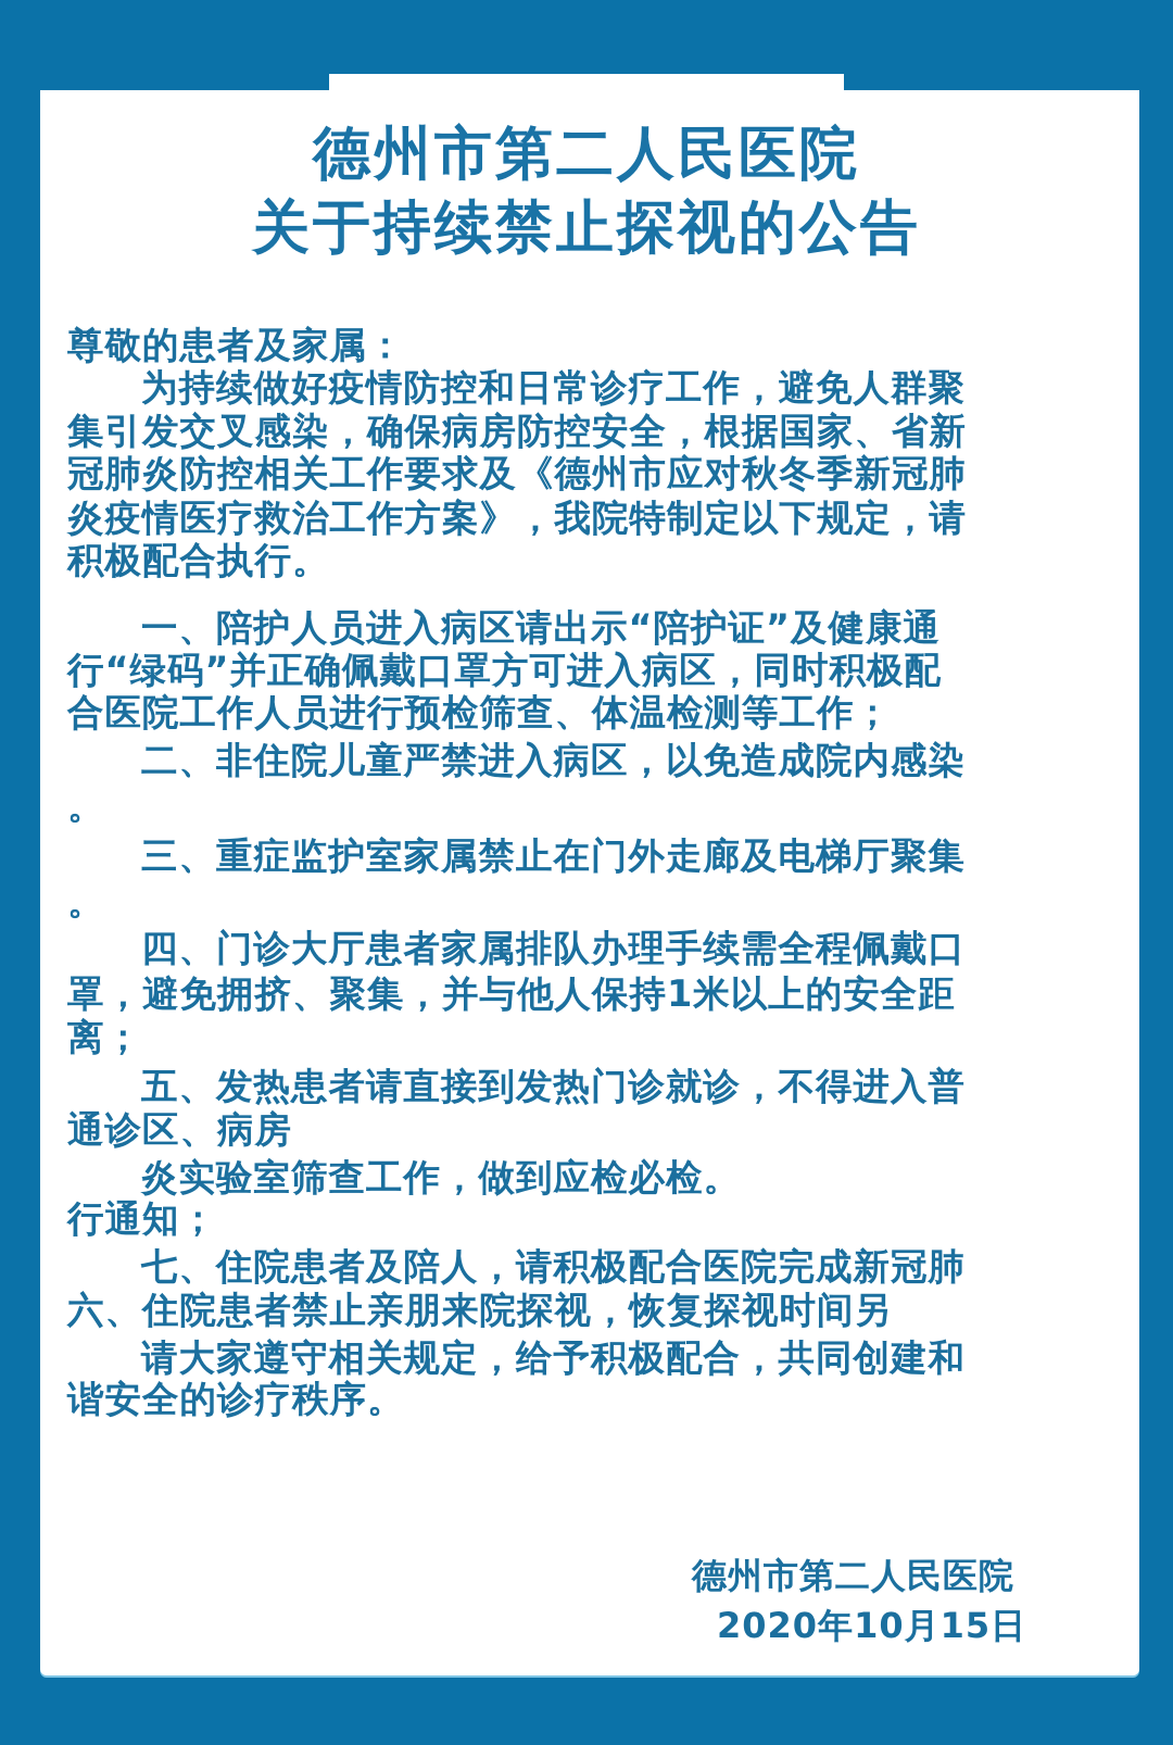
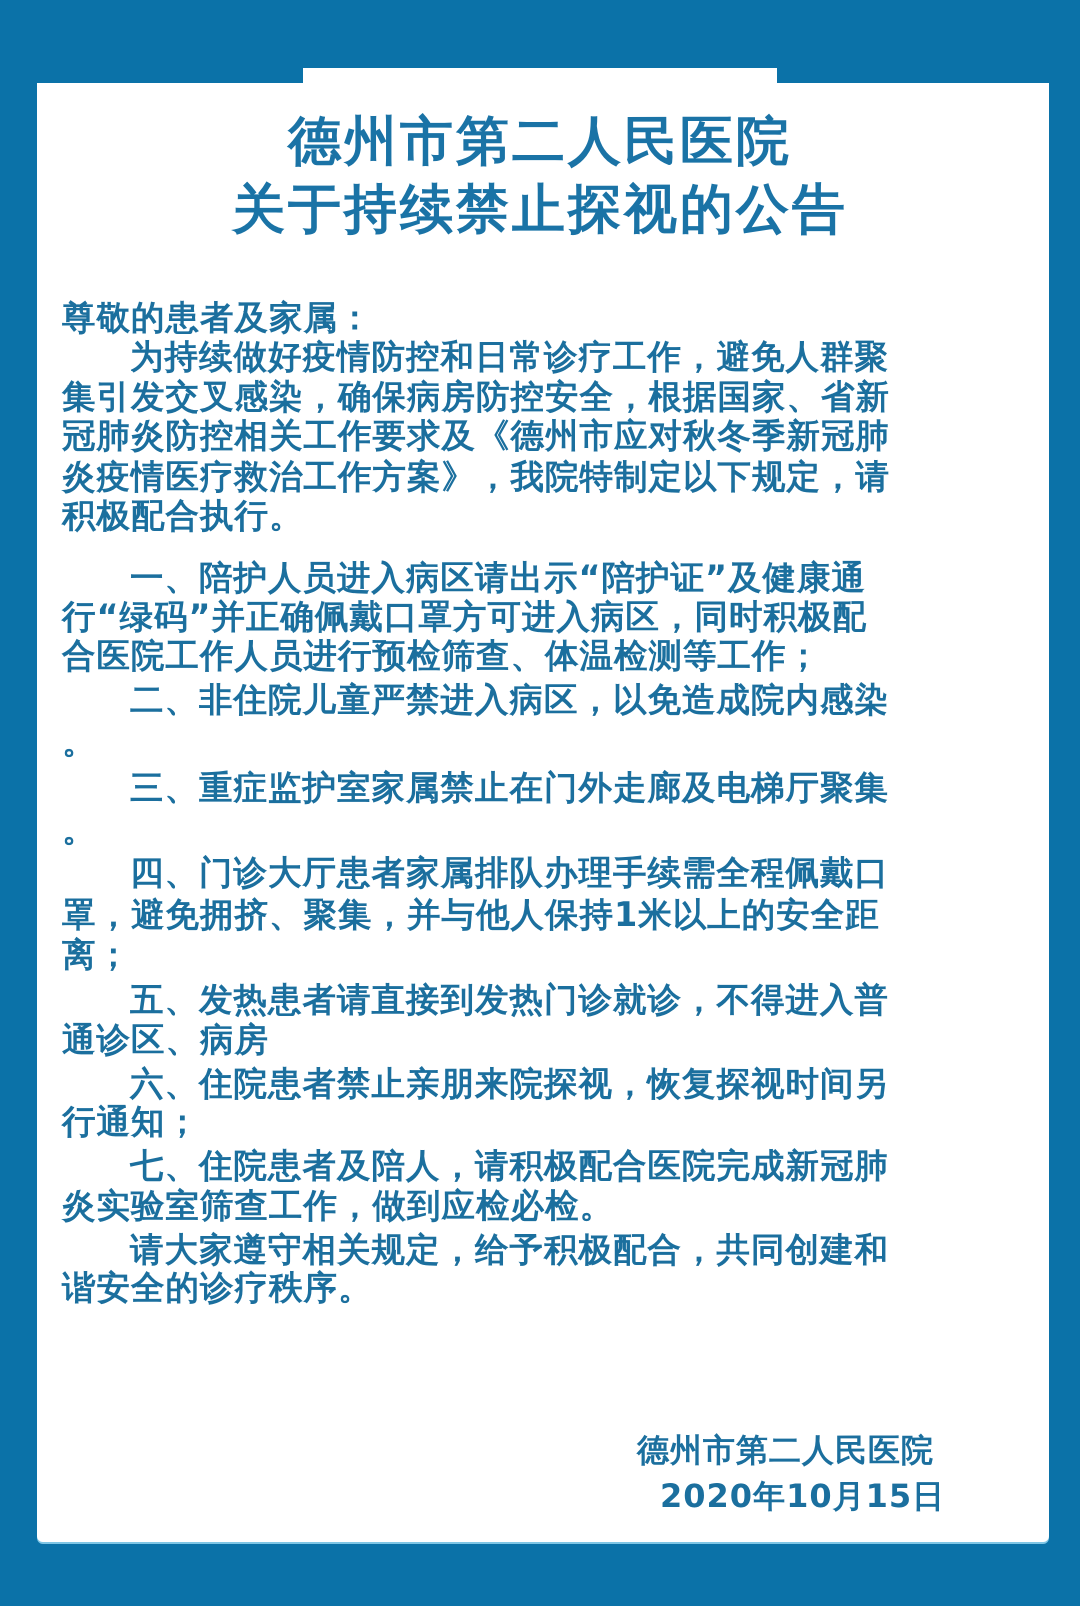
  德州市第二人民医院
  关于持续禁止探视的公告
  尊敬的患者及家属：
  为持续做好疫情防控和日常诊疗工作，避免人群聚
  集引发交叉感染，确保病房防控安全，根据国家、省新
  冠肺炎防控相关工作要求及《德州市应对秋冬季新冠肺
  炎疫情医疗救治工作方案》，我院特制定以下规定，请
  积极配合执行。
  一、陪护人员进入病区请出示“陪护证”及健康通
  行“绿码”并正确佩戴口罩方可进入病区，同时积极配
  合医院工作人员进行预检筛查、体温检测等工作；
  二、非住院儿童严禁进入病区，以免造成院内感染
  。
  三、重症监护室家属禁止在门外走廊及电梯厅聚集
  。
  四、门诊大厅患者家属排队办理手续需全程佩戴口
  罩，避免拥挤、聚集，并与他人保持1米以上的安全距
  离；
  五、发热患者请直接到发热门诊就诊，不得进入普
  通诊区、病房
- 炎实验室筛查工作，做到应检必检。
+ 六、住院患者禁止亲朋来院探视，恢复探视时间另
  行通知；
  七、住院患者及陪人，请积极配合医院完成新冠肺
- 六、住院患者禁止亲朋来院探视，恢复探视时间另
+ 炎实验室筛查工作，做到应检必检。
  请大家遵守相关规定，给予积极配合，共同创建和
  谐安全的诊疗秩序。
  德州市第二人民医院
  2020年10月15日
